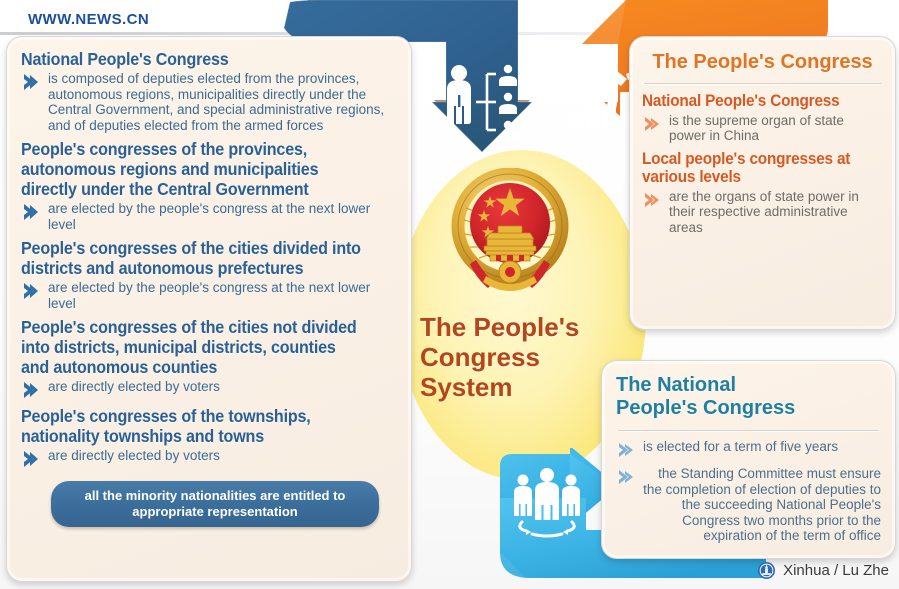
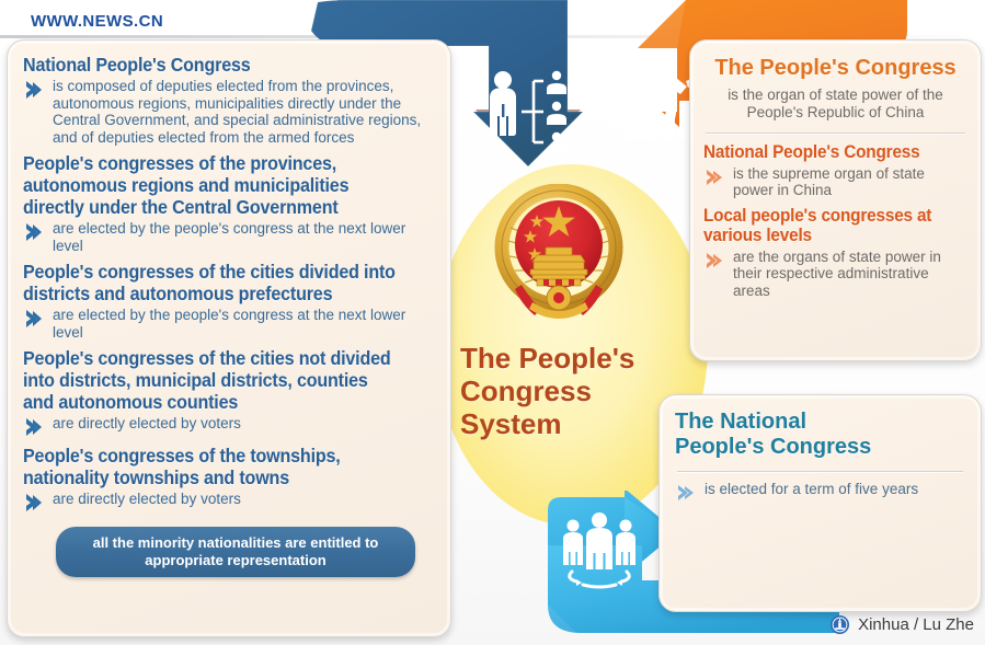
  WWW.NEWS.CN
  The People's
  Congress
  System
  National People's Congress
  is composed of deputies elected from the provinces, autonomous regions, municipalities directly under the Central Government, and special administrative regions, and of deputies elected from the armed forces
  People's congresses of the provinces, autonomous regions and municipalities directly under the Central Government
  are elected by the people's congress at the next lower level
  People's congresses of the cities divided into districts and autonomous prefectures
  are elected by the people's congress at the next lower level
  People's congresses of the cities not divided into districts, municipal districts, counties and autonomous counties
  are directly elected by voters
  People's congresses of the townships, nationality townships and towns
  are directly elected by voters
  all the minority nationalities are entitled to appropriate representation
  The People's Congress
+ is the organ of state power of the People's Republic of China
  National People's Congress
  is the supreme organ of state power in China
  Local people's congresses at various levels
  are the organs of state power in their respective administrative areas
  The National
  People's Congress
  is elected for a term of five years
- the Standing Committee must ensure the completion of election of deputies to the succeeding National People's Congress two months prior to the expiration of the term of office
  Xinhua / Lu Zhe
